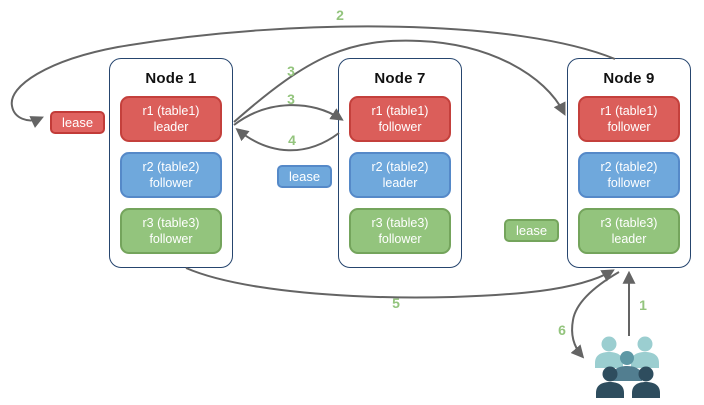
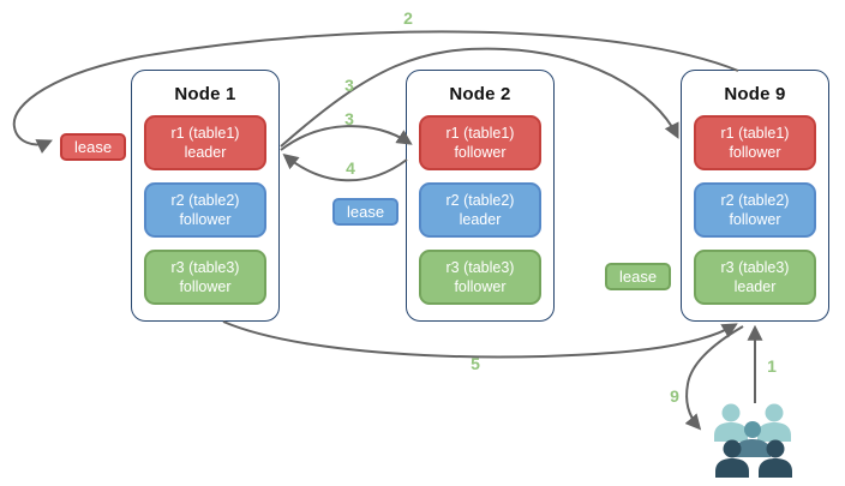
  Node 1
  r1 (table1)
  leader
  r2 (table2)
  follower
  r3 (table3)
  follower
- Node 7
+ Node 2
  r1 (table1)
  follower
  r2 (table2)
  leader
  r3 (table3)
  follower
  Node 9
  r1 (table1)
  follower
  r2 (table2)
  follower
  r3 (table3)
  leader
  lease
  lease
  lease
  1
  2
  3
  3
  4
  5
- 6
+ 9
